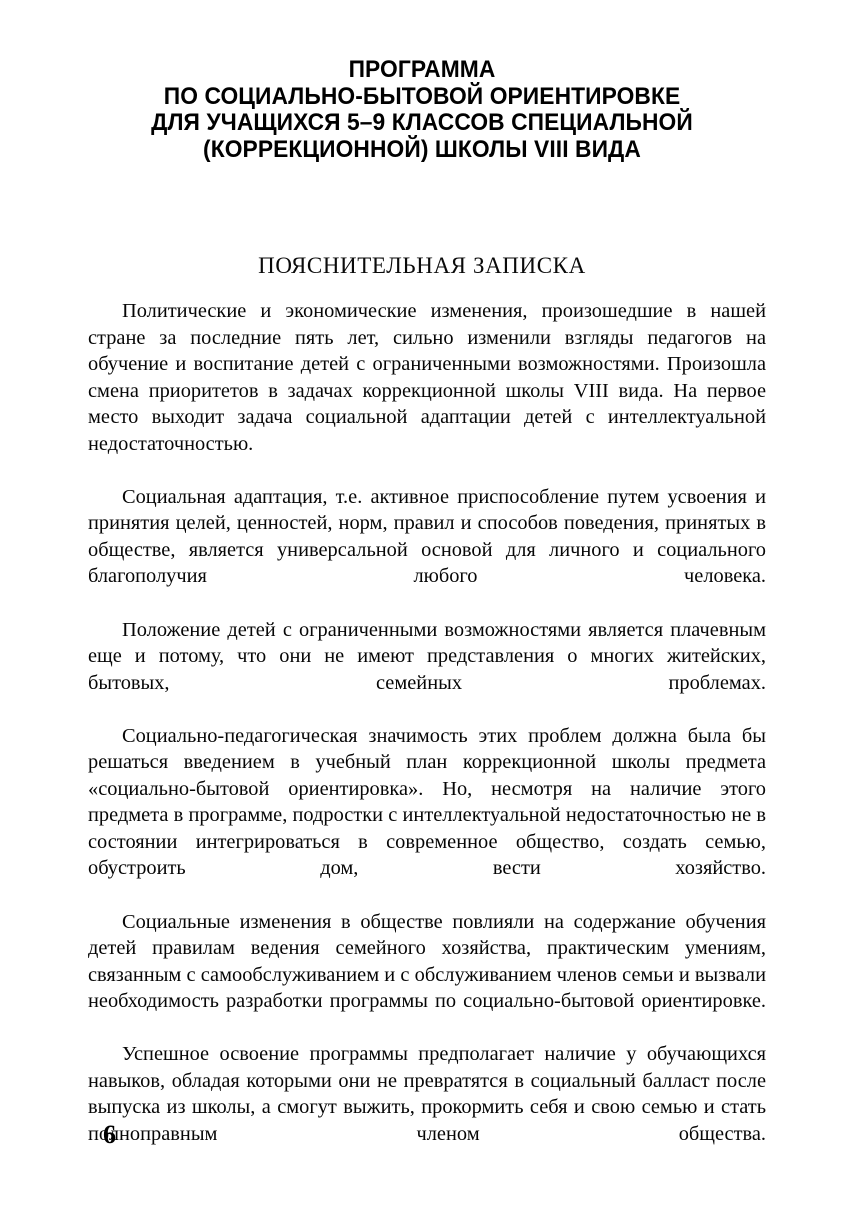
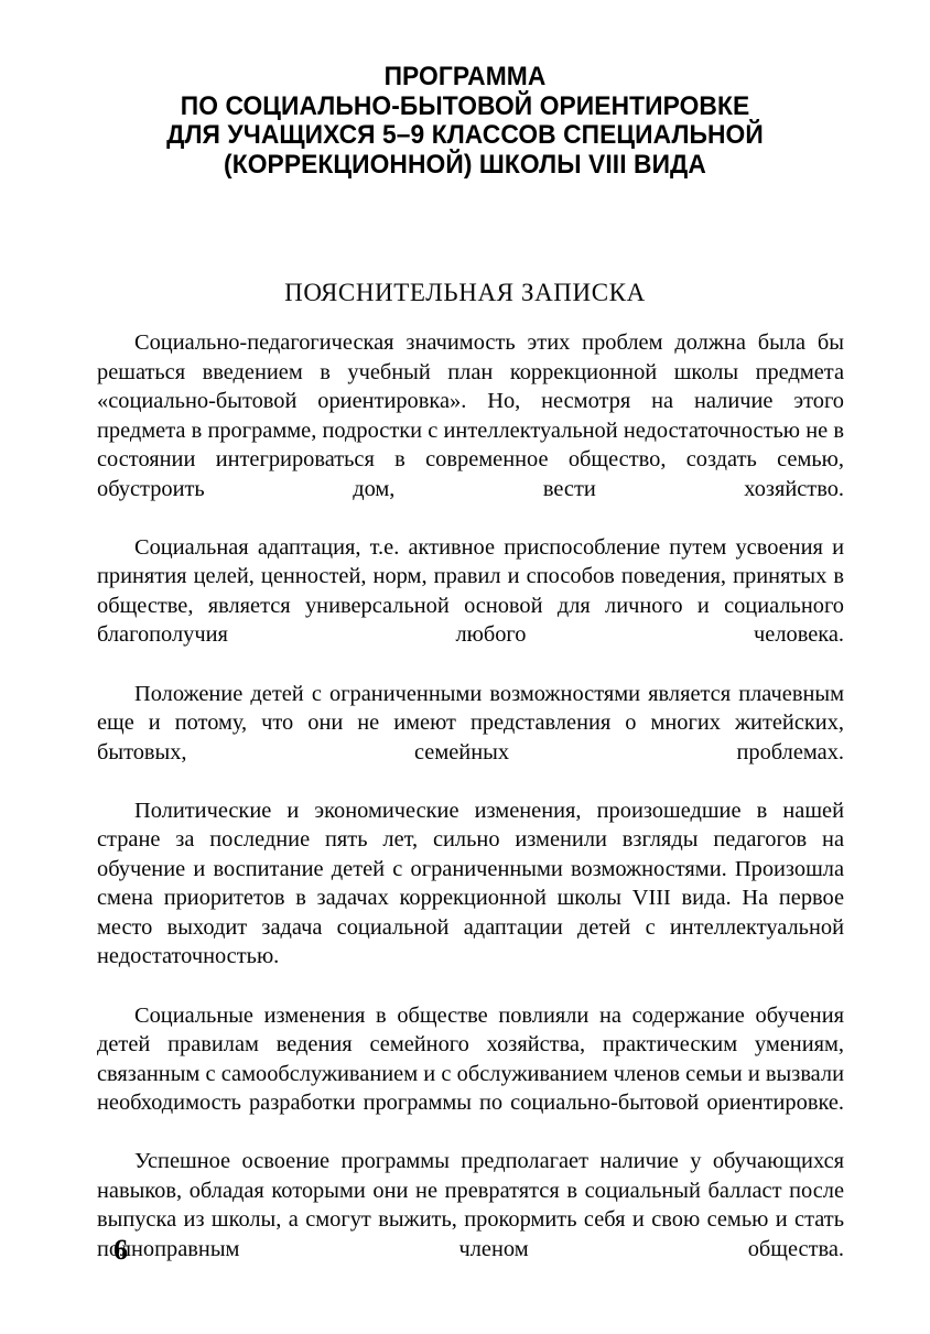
  ПРОГРАММА
  ПО СОЦИАЛЬНО-БЫТОВОЙ ОРИЕНТИРОВКЕ
  ДЛЯ УЧАЩИХСЯ 5–9 КЛАССОВ СПЕЦИАЛЬНОЙ
  (КОРРЕКЦИОННОЙ) ШКОЛЫ VIII ВИДА
  ПОЯСНИТЕЛЬНАЯ ЗАПИСКА
- Политические и экономические изменения, произошедшие в нашей стране за последние пять лет, сильно изменили взгляды педагогов на обучение и воспитание детей с ограниченными возможностями. Произошла смена приоритетов в задачах коррекционной школы VIII вида. На первое место выходит задача социальной адаптации детей с интеллектуальной недостаточностью.
+ Социально-педагогическая значимость этих проблем должна была бы решаться введением в учебный план коррекционной школы предмета «социально-бытовой ориентировка». Но, несмотря на наличие этого предмета в программе, подростки с интеллектуальной недостаточностью не в состоянии интегрироваться в современное общество, создать семью, обустроить дом, вести хозяйство.
  Социальная адаптация, т.е. активное приспособление путем усвоения и принятия целей, ценностей, норм, правил и способов поведения, принятых в обществе, является универсальной основой для личного и социального благополучия любого человека.
  Положение детей с ограниченными возможностями является плачевным еще и потому, что они не имеют представления о многих житейских, бытовых, семейных проблемах.
- Социально-педагогическая значимость этих проблем должна была бы решаться введением в учебный план коррекционной школы предмета «социально-бытовой ориентировка». Но, несмотря на наличие этого предмета в программе, подростки с интеллектуальной недостаточностью не в состоянии интегрироваться в современное общество, создать семью, обустроить дом, вести хозяйство.
+ Политические и экономические изменения, произошедшие в нашей стране за последние пять лет, сильно изменили взгляды педагогов на обучение и воспитание детей с ограниченными возможностями. Произошла смена приоритетов в задачах коррекционной школы VIII вида. На первое место выходит задача социальной адаптации детей с интеллектуальной недостаточностью.
  Социальные изменения в обществе повлияли на содержание обучения детей правилам ведения семейного хозяйства, практическим умениям, связанным с самообслуживанием и с обслуживанием членов семьи и вызвали необходимость разработки программы по социально-бытовой ориентировке.
  Успешное освоение программы предполагает наличие у обучающихся навыков, обладая которыми они не превратятся в социальный балласт после выпуска из школы, а смогут выжить, прокормить себя и свою семью и стать полноправным членом общества.
  6
